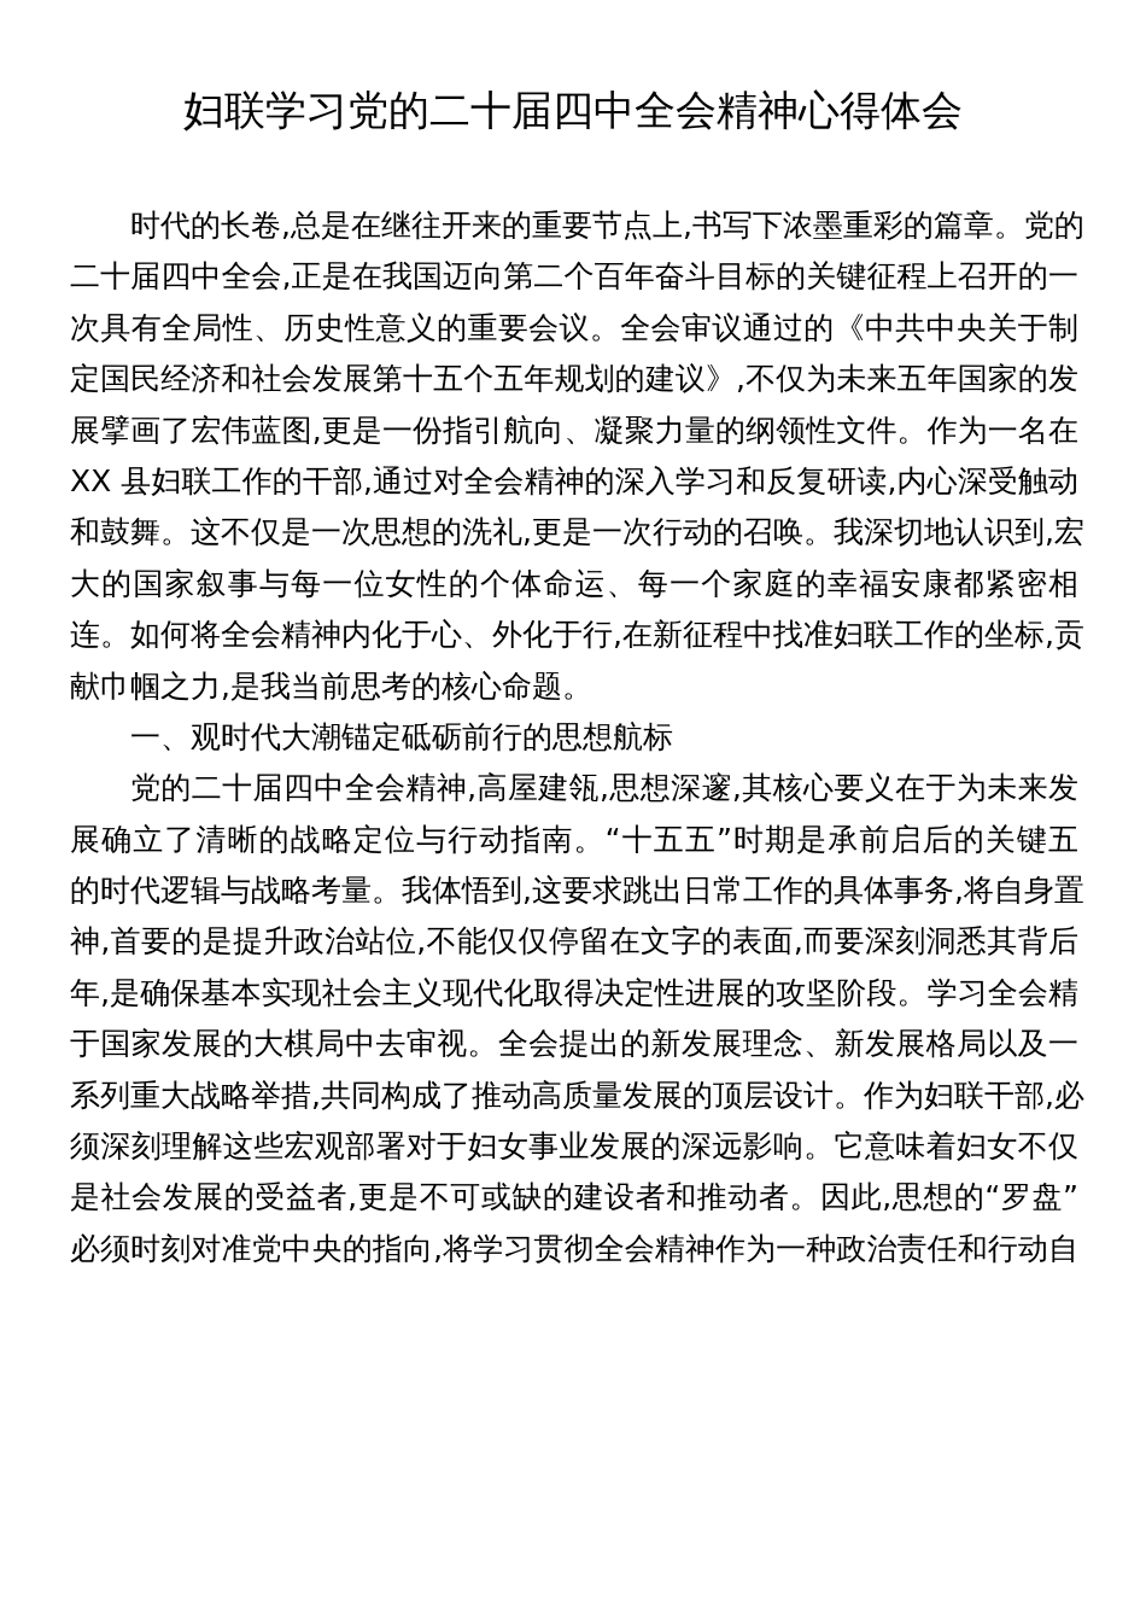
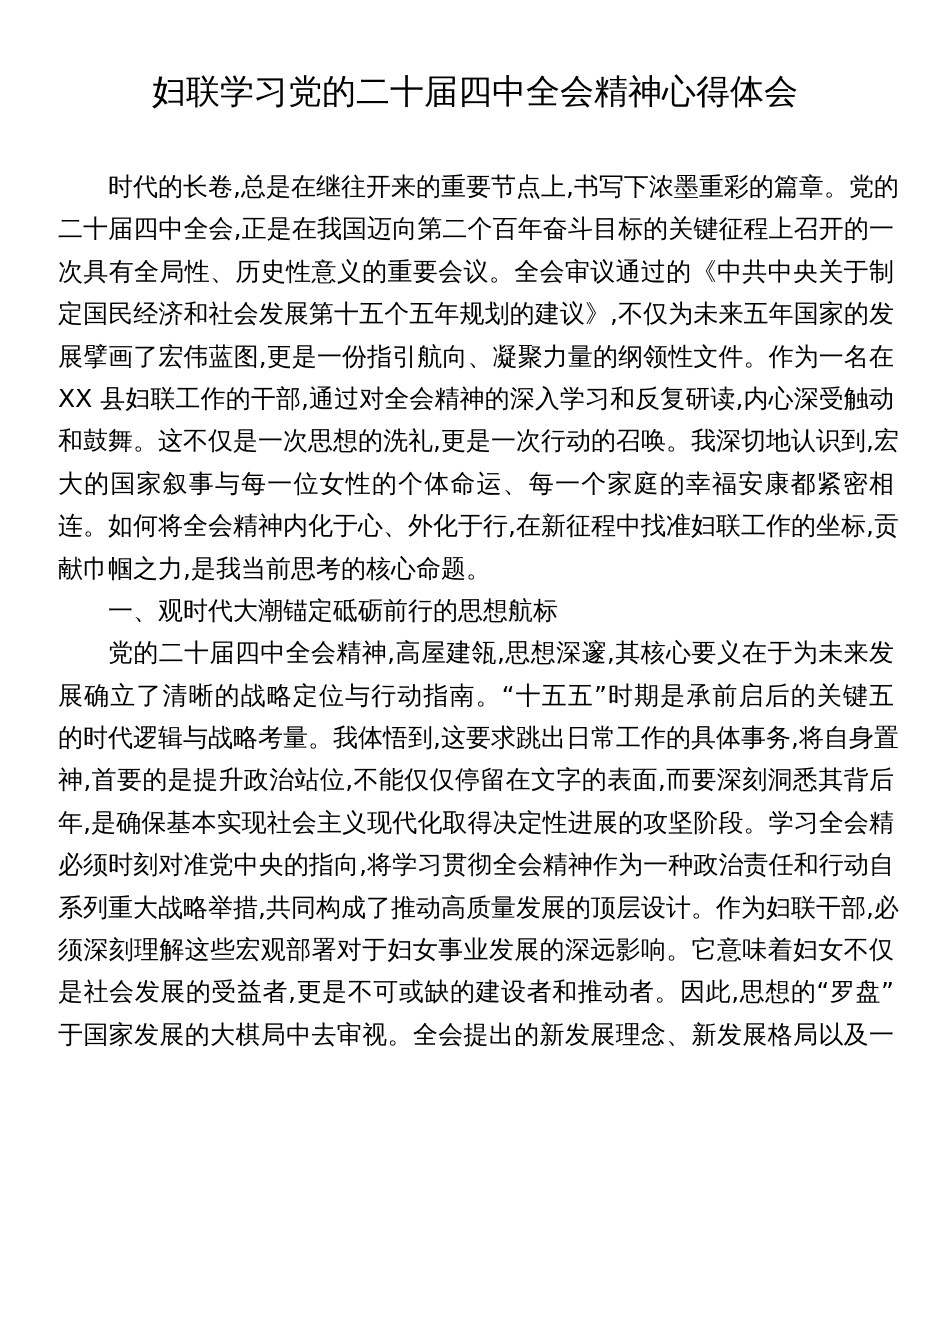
  妇联学习党的二十届四中全会精神心得体会
  时代的长卷,总是在继往开来的重要节点上,书写下浓墨重彩的篇章。党的
  二十届四中全会,正是在我国迈向第二个百年奋斗目标的关键征程上召开的一
  次具有全局性、历史性意义的重要会议。全会审议通过的《中共中央关于制
  定国民经济和社会发展第十五个五年规划的建议》,不仅为未来五年国家的发
  展擘画了宏伟蓝图,更是一份指引航向、凝聚力量的纲领性文件。作为一名在
  XX 县妇联工作的干部,通过对全会精神的深入学习和反复研读,内心深受触动
  和鼓舞。这不仅是一次思想的洗礼,更是一次行动的召唤。我深切地认识到,宏
  大的国家叙事与每一位女性的个体命运、每一个家庭的幸福安康都紧密相
  连。如何将全会精神内化于心、外化于行,在新征程中找准妇联工作的坐标,贡
  献巾帼之力,是我当前思考的核心命题。
  一、观时代大潮锚定砥砺前行的思想航标
  党的二十届四中全会精神,高屋建瓴,思想深邃,其核心要义在于为未来发
  展确立了清晰的战略定位与行动指南。“十五五”时期是承前启后的关键五
  的时代逻辑与战略考量。我体悟到,这要求跳出日常工作的具体事务,将自身置
  神,首要的是提升政治站位,不能仅仅停留在文字的表面,而要深刻洞悉其背后
  年,是确保基本实现社会主义现代化取得决定性进展的攻坚阶段。学习全会精
- 于国家发展的大棋局中去审视。全会提出的新发展理念、新发展格局以及一
+ 必须时刻对准党中央的指向,将学习贯彻全会精神作为一种政治责任和行动自
  系列重大战略举措,共同构成了推动高质量发展的顶层设计。作为妇联干部,必
  须深刻理解这些宏观部署对于妇女事业发展的深远影响。它意味着妇女不仅
  是社会发展的受益者,更是不可或缺的建设者和推动者。因此,思想的“罗盘”
- 必须时刻对准党中央的指向,将学习贯彻全会精神作为一种政治责任和行动自
+ 于国家发展的大棋局中去审视。全会提出的新发展理念、新发展格局以及一
